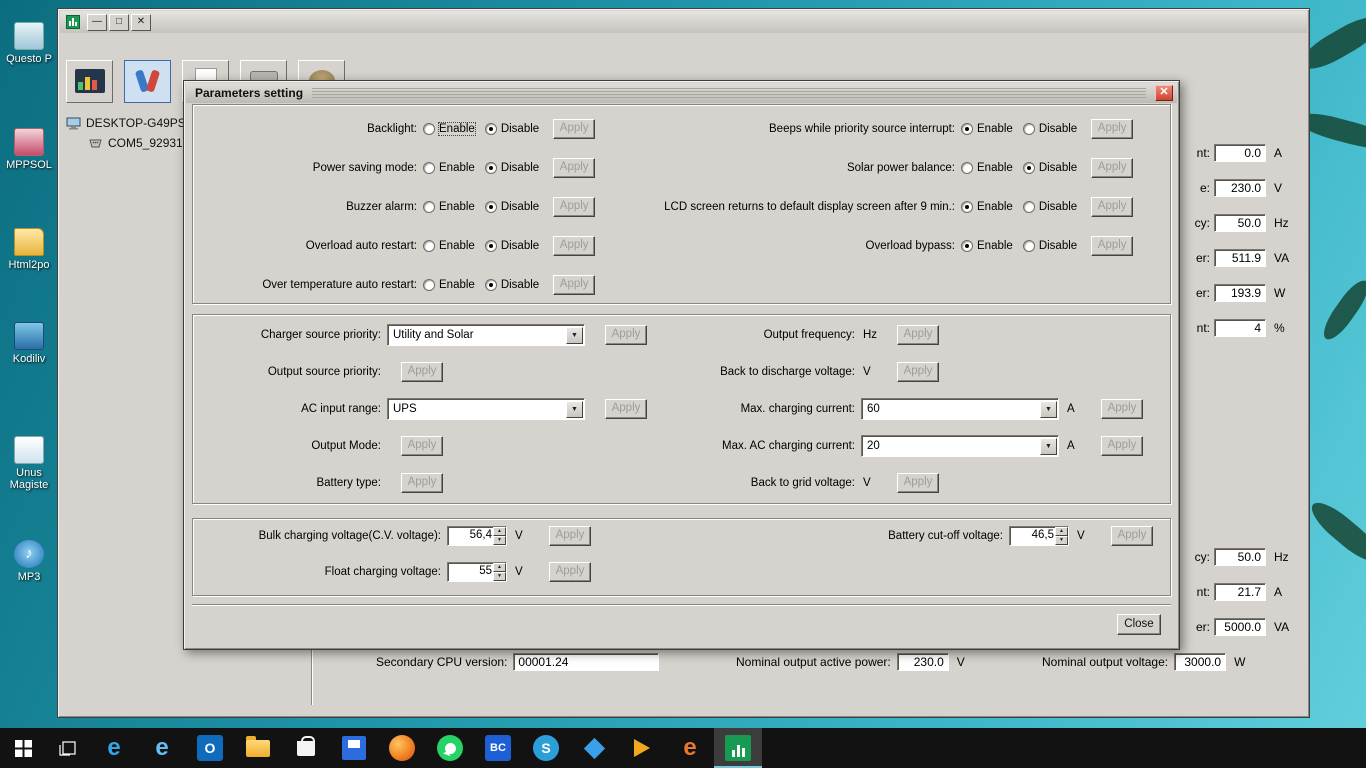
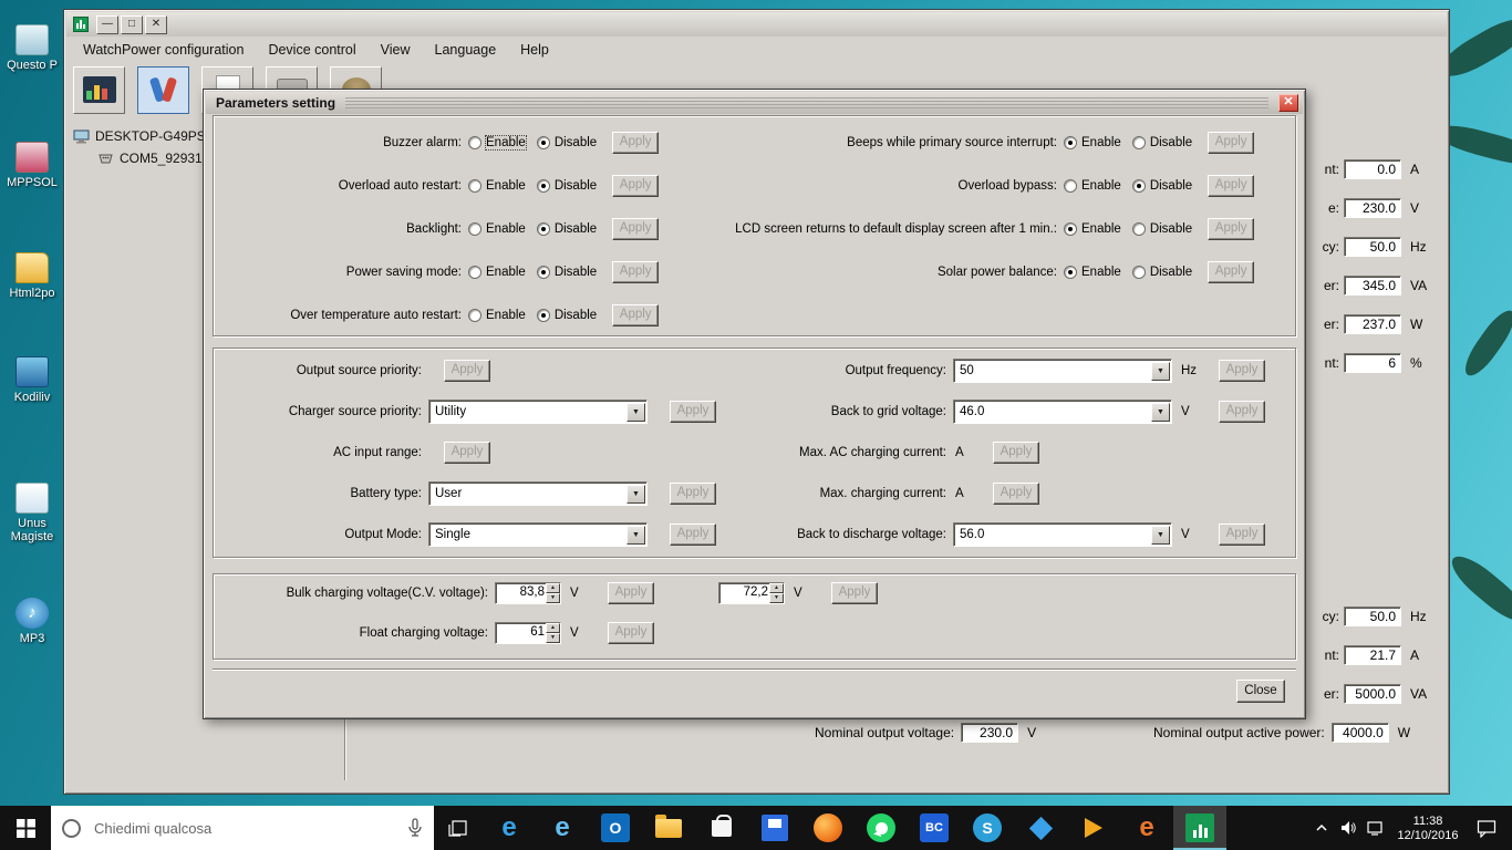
  Questo P
  MPPSOL
  Html2po
  Kodiliv
  Unus Magiste
  ♪
  MP3
  ―
  □
  ✕
+ WatchPower configuration
+ Device control
+ View
+ Language
+ Help
  DESKTOP-G49PS
  COM5_92931
  nt:
  0.0
  A
  e:
  230.0
  V
  cy:
  50.0
  Hz
  er:
- 511.9
+ 345.0
  VA
  er:
- 193.9
+ 237.0
  W
  nt:
- 4
+ 6
  %
  cy:
  50.0
  Hz
  nt:
  21.7
  A
  er:
  5000.0
  VA
- Secondary CPU version:
- 00001.24
- Nominal output active power:
+ Nominal output voltage:
  230.0
  V
- Nominal output voltage:
+ Nominal output active power:
- 3000.0
+ 4000.0
  W
  Parameters setting
  ✕
- Backlight:
+ Buzzer alarm:
  Enable
  Disable
  Apply
- Power saving mode:
+ Overload auto restart:
  Enable
  Disable
  Apply
- Buzzer alarm:
+ Backlight:
  Enable
  Disable
  Apply
- Overload auto restart:
+ Power saving mode:
  Enable
  Disable
  Apply
  Over temperature auto restart:
  Enable
  Disable
  Apply
- Beeps while priority source interrupt:
+ Beeps while primary source interrupt:
  Enable
  Disable
  Apply
- Solar power balance:
+ Overload bypass:
  Enable
  Disable
  Apply
- LCD screen returns to default display screen after 9 min.:
+ LCD screen returns to default display screen after 1 min.:
  Enable
  Disable
  Apply
- Overload bypass:
+ Solar power balance:
  Enable
  Disable
  Apply
- Charger source priority:
+ Output source priority:
- Utility and Solar
  Apply
- Output source priority:
+ Charger source priority:
+ Utility
  Apply
  AC input range:
- UPS
  Apply
- Output Mode:
+ Battery type:
+ User
  Apply
- Battery type:
+ Output Mode:
+ Single
  Apply
  Output frequency:
+ 50
  Hz
  Apply
- Back to discharge voltage:
+ Back to grid voltage:
+ 46.0
  V
  Apply
- Max. charging current:
+ Max. AC charging current:
- 60
  A
  Apply
- Max. AC charging current:
+ Max. charging current:
- 20
  A
  Apply
- Back to grid voltage:
+ Back to discharge voltage:
+ 56.0
  V
  Apply
  Bulk charging voltage(C.V. voltage):
- 56,4
+ 83,8
  V
  Apply
  Float charging voltage:
- 55
+ 61
  V
  Apply
- Battery cut-off voltage:
- 46,5
+ 72,2
  V
  Apply
  Close
+ Chiedimi qualcosa
  e
  e
  O
  BC
  S
  e
+ 11:38
+ 12/10/2016
